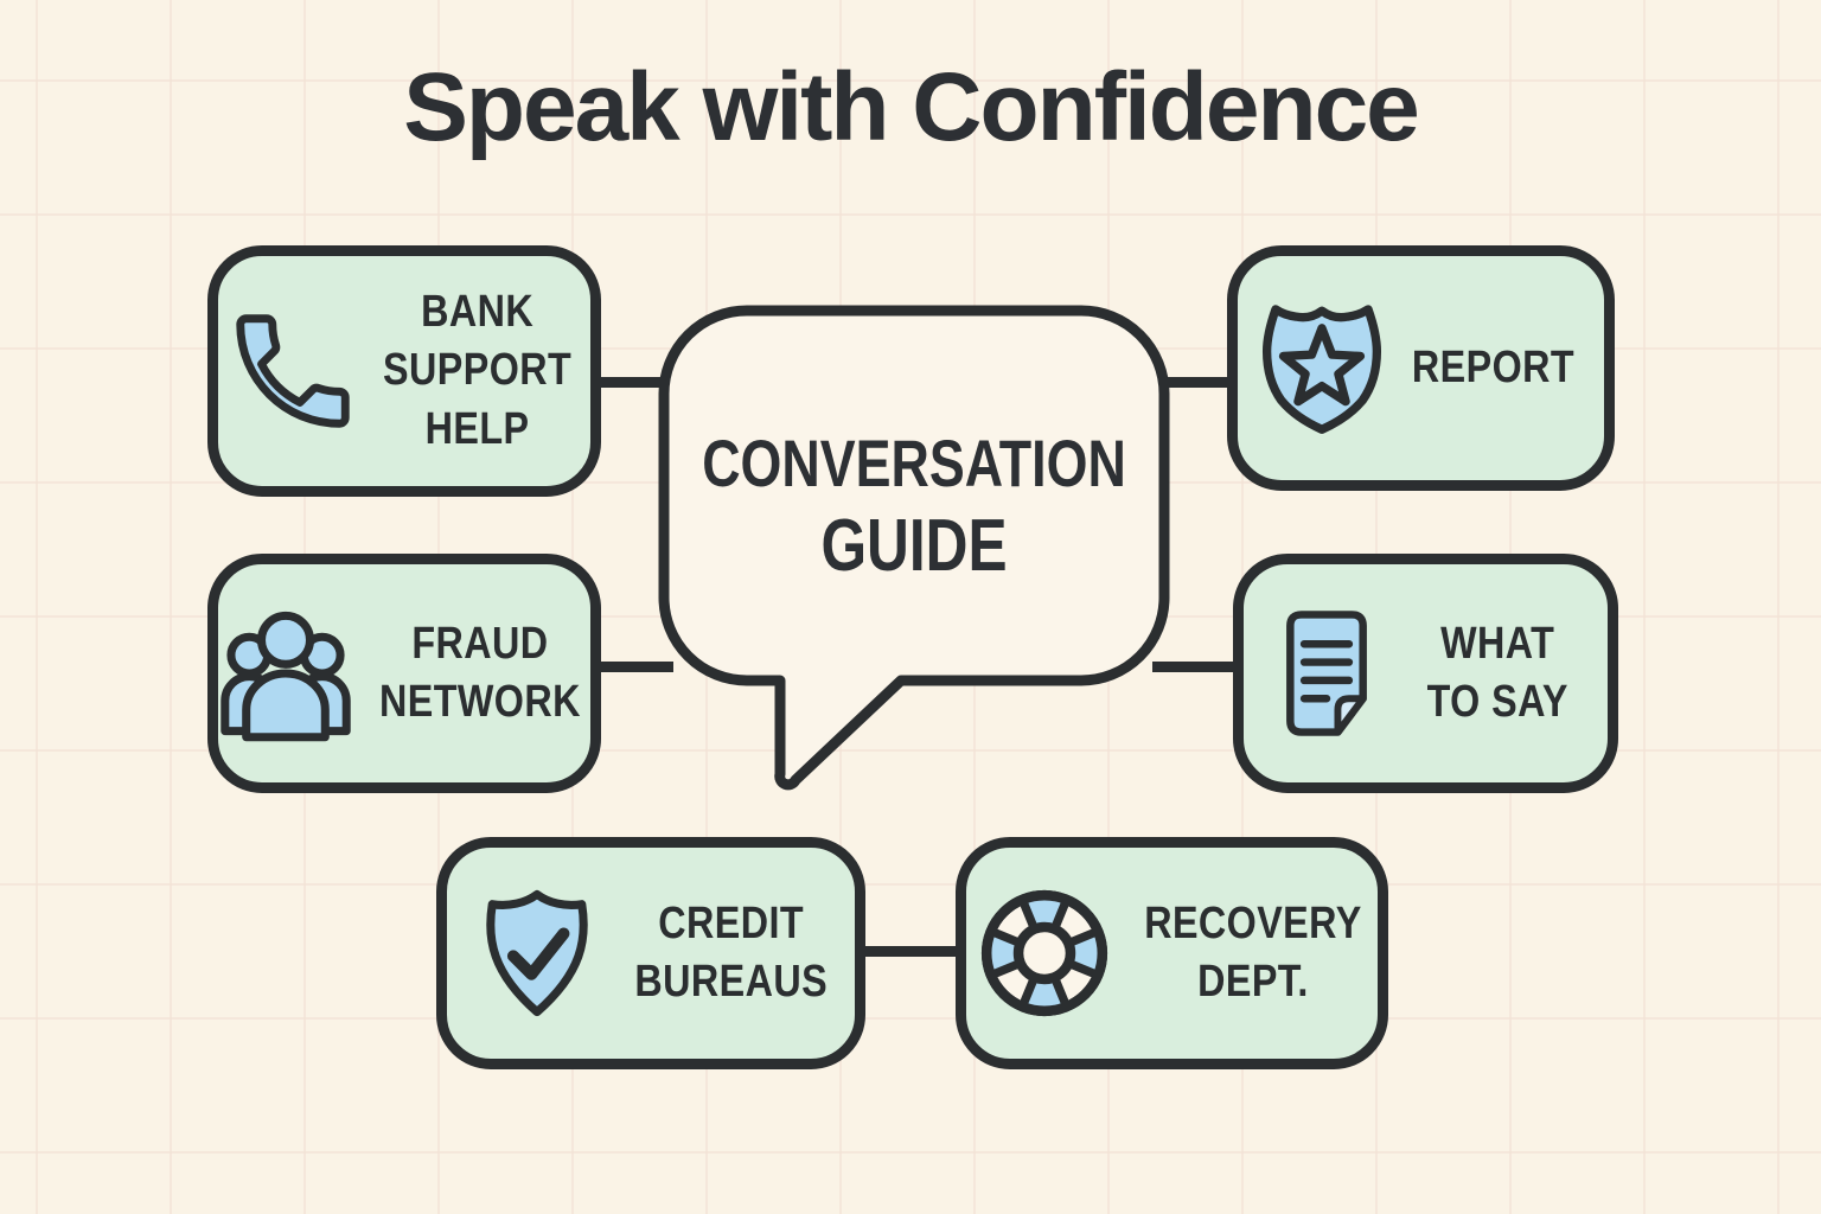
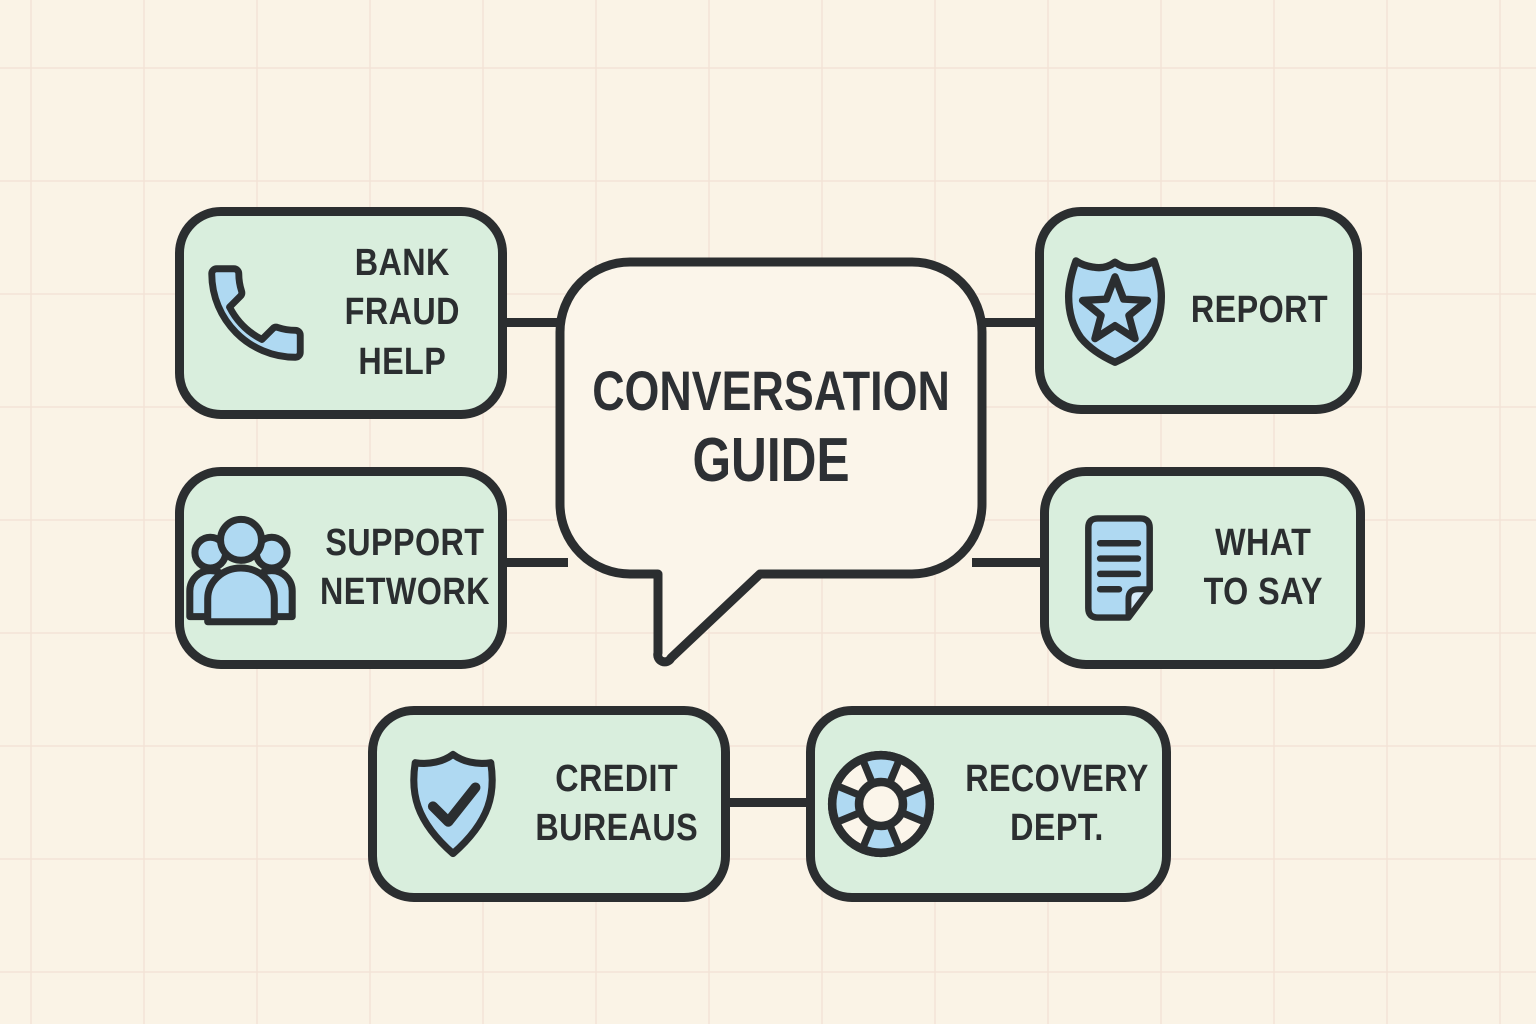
- Speak with Confidence
  CONVERSATION
  GUIDE
  BANK
- SUPPORT
+ FRAUD
  HELP
  REPORT
- FRAUD
+ SUPPORT
  NETWORK
  WHAT
  TO SAY
  CREDIT
  BUREAUS
  RECOVERY
  DEPT.
